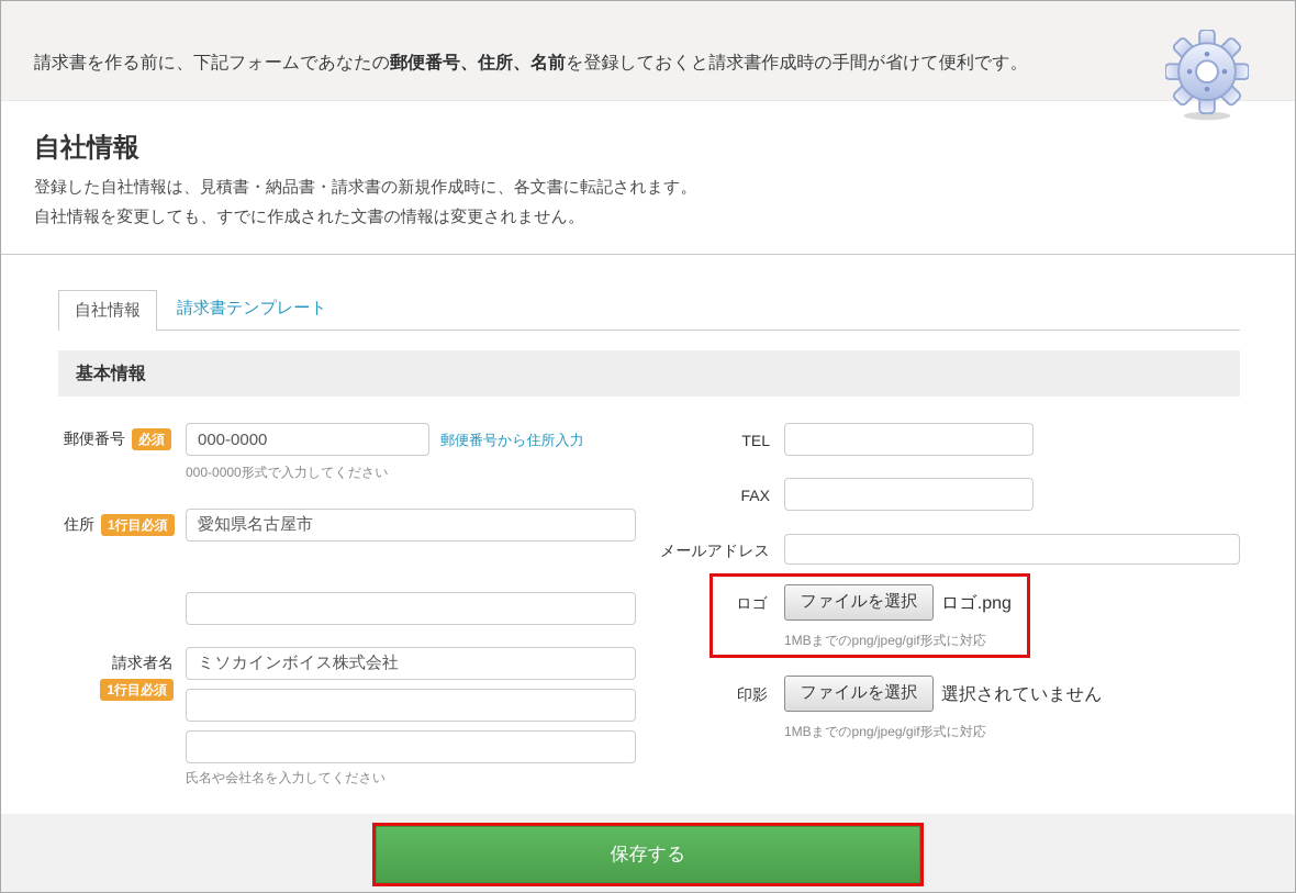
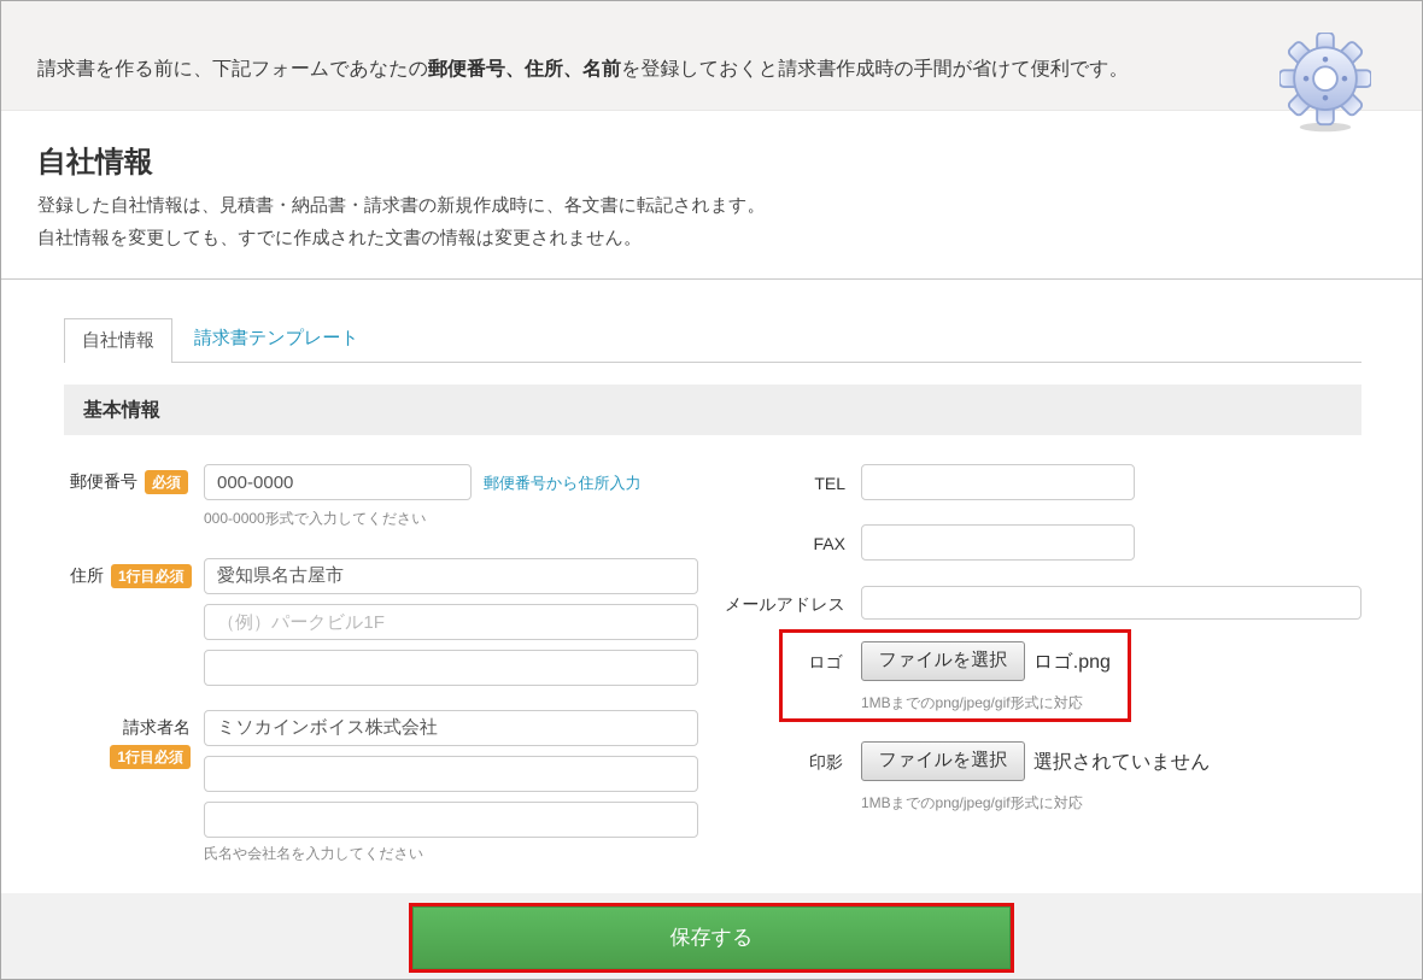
  請求書を作る前に、下記フォームであなたの郵便番号、住所、名前を登録しておくと請求書作成時の手間が省けて便利です。
  自社情報
  登録した自社情報は、見積書・納品書・請求書の新規作成時に、各文書に転記されます。
  自社情報を変更しても、すでに作成された文書の情報は変更されません。
  自社情報
  請求書テンプレート
  基本情報
  郵便番号
  必須
  000-0000
  郵便番号から住所入力
  000-0000形式で入力してください
  住所
  1行目必須
  愛知県名古屋市
+ （例）パークビル1F
  請求者名
  1行目必須
  ミソカインボイス株式会社
  氏名や会社名を入力してください
  TEL
  FAX
  メールアドレス
  ロゴ
  ファイルを選択
  ロゴ.png
  1MBまでのpng/jpeg/gif形式に対応
  印影
  ファイルを選択
  選択されていません
  1MBまでのpng/jpeg/gif形式に対応
  保存する
